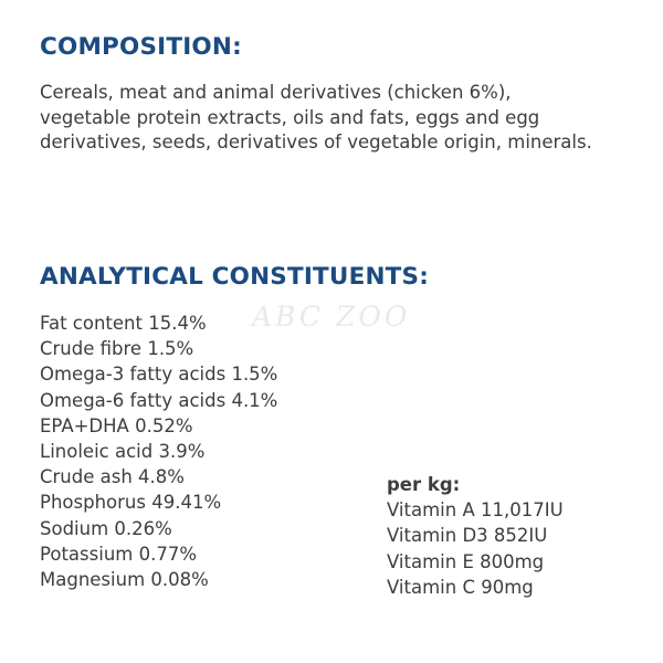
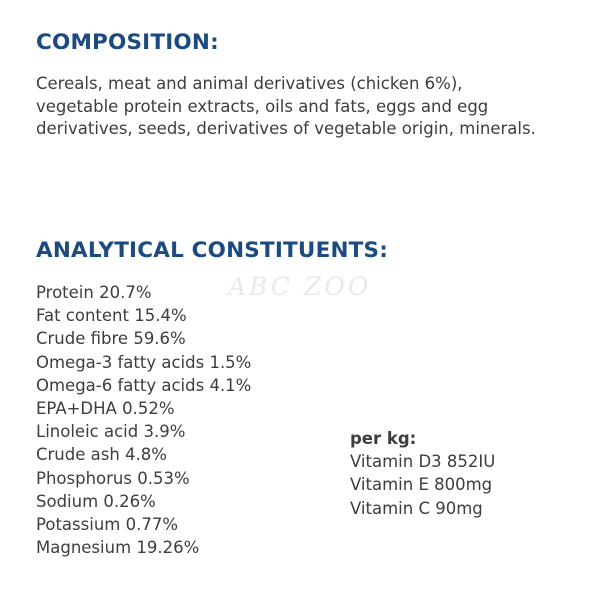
  COMPOSITION:
  Cereals, meat and animal derivatives (chicken 6%), vegetable protein extracts, oils and fats, eggs and egg derivatives, seeds, derivatives of vegetable origin, minerals.
  ANALYTICAL CONSTITUENTS:
+ Protein 20.7%
  Fat content 15.4%
- Crude fibre 1.5%
+ Crude fibre 59.6%
  Omega-3 fatty acids 1.5%
  Omega-6 fatty acids 4.1%
  EPA+DHA 0.52%
  Linoleic acid 3.9%
  Crude ash 4.8%
- Phosphorus 49.41%
+ Phosphorus 0.53%
  Sodium 0.26%
  Potassium 0.77%
- Magnesium 0.08%
+ Magnesium 19.26%
  per kg:
- Vitamin A 11,017IU
  Vitamin D3 852IU
  Vitamin E 800mg
  Vitamin C 90mg
